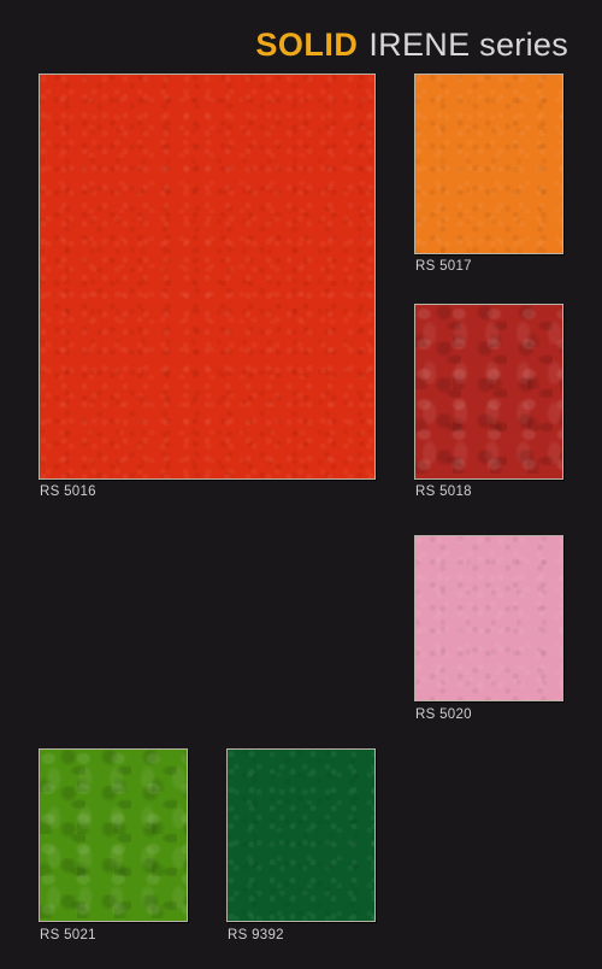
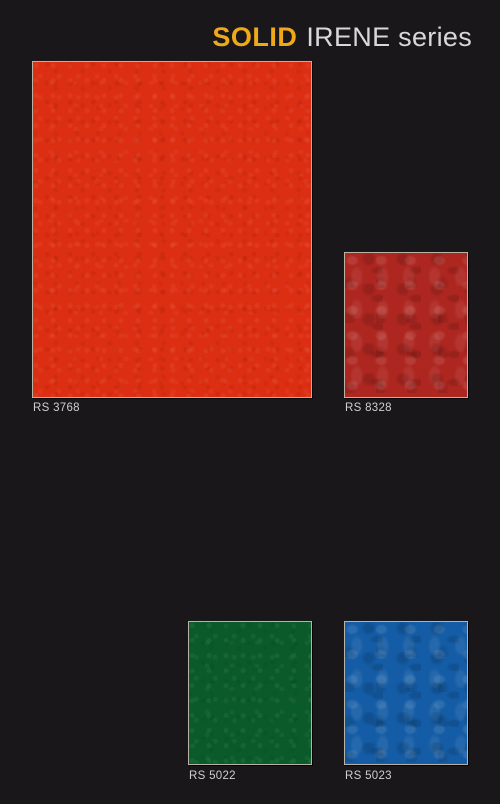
  SOLID IRENE series
- RS 5016
+ RS 3768
- RS 5017
- RS 5018
+ RS 8328
- RS 5020
- RS 5021
- RS 9392
+ RS 5022
+ RS 5023
